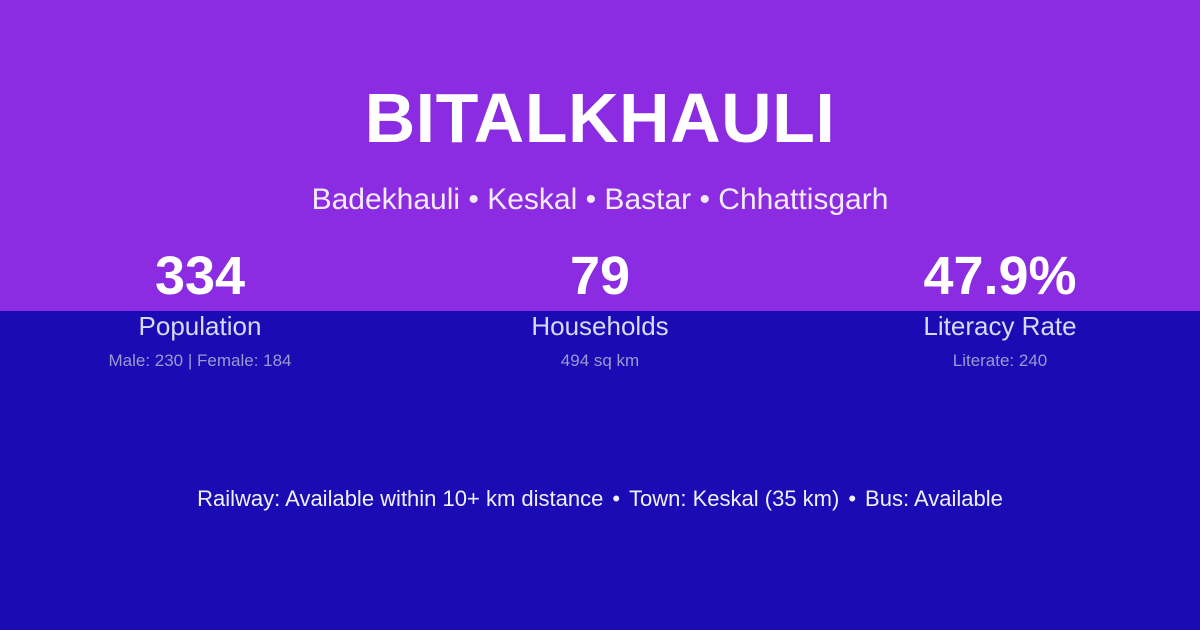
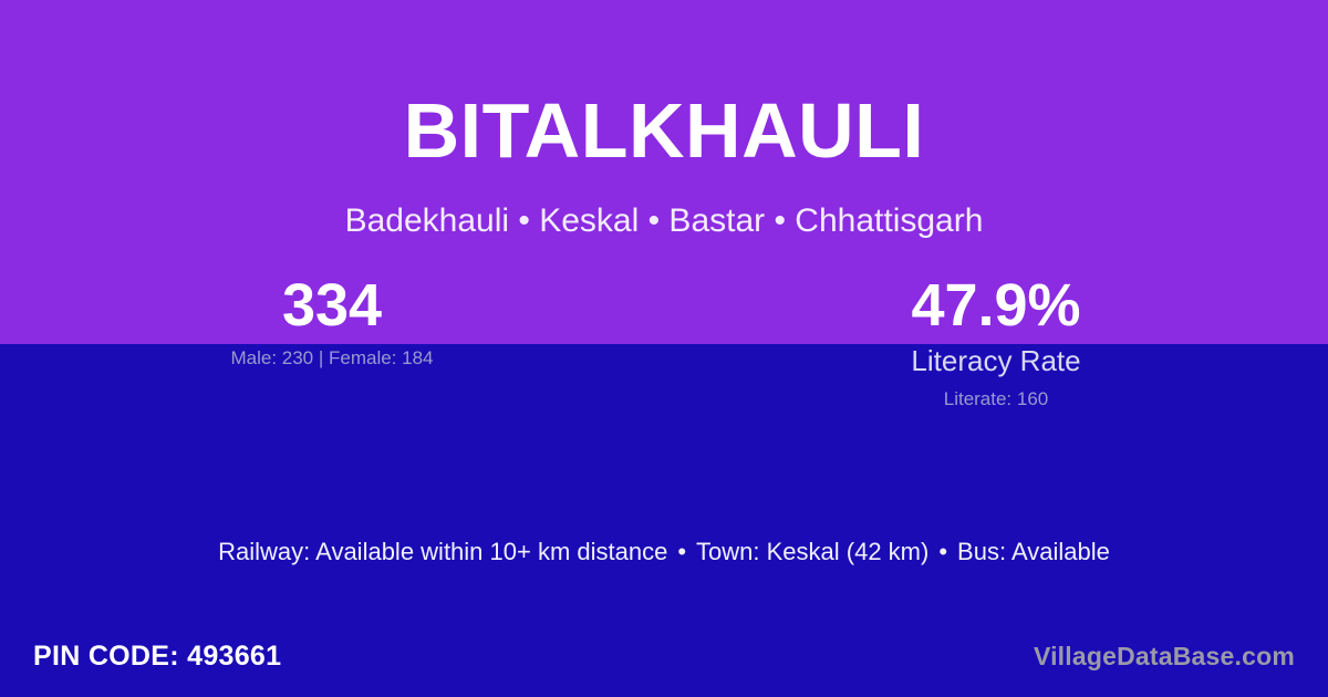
  BITALKHAULI
  Badekhauli • Keskal • Bastar • Chhattisgarh
  334
- Population
  Male: 230 | Female: 184
- 79
- Households
- 494 sq km
  47.9%
  Literacy Rate
- Literate: 240
+ Literate: 160
- Railway: Available within 10+ km distance • Town: Keskal (35 km) • Bus: Available
+ Railway: Available within 10+ km distance • Town: Keskal (42 km) • Bus: Available
+ PIN CODE: 493661
+ VillageDataBase.com
